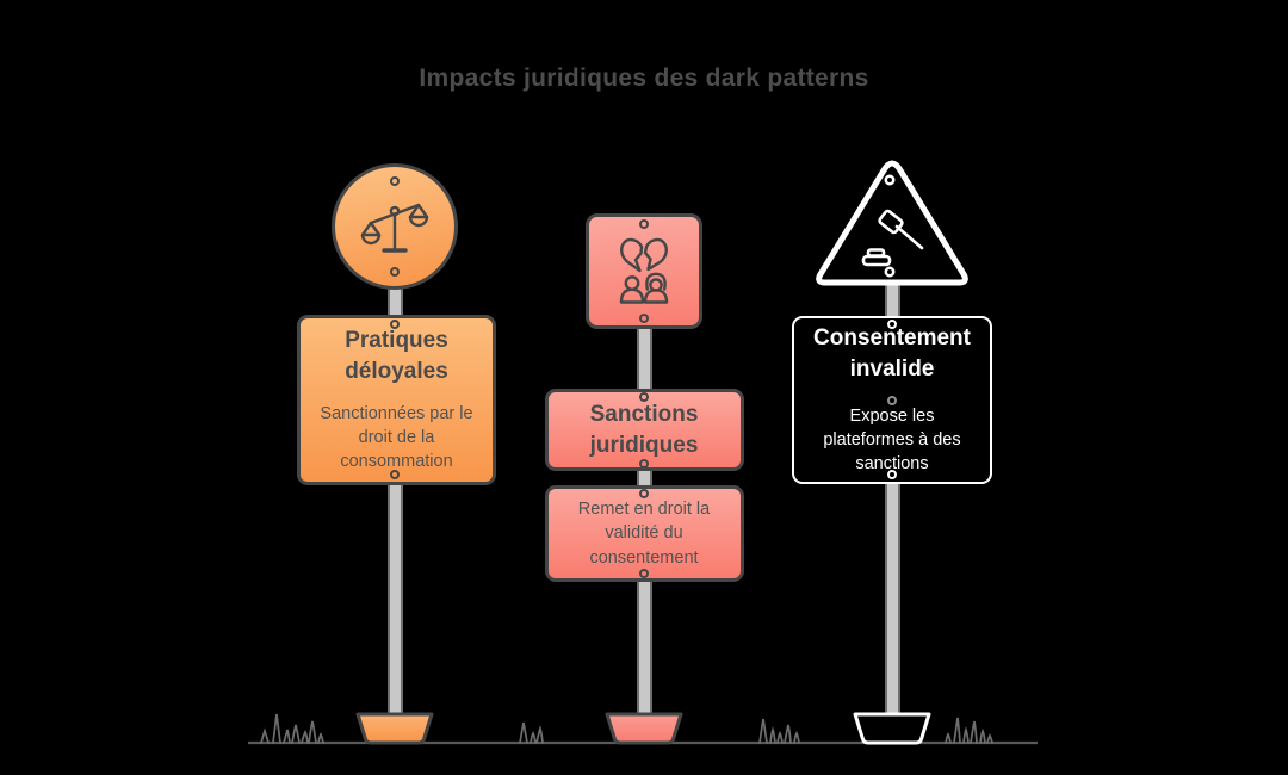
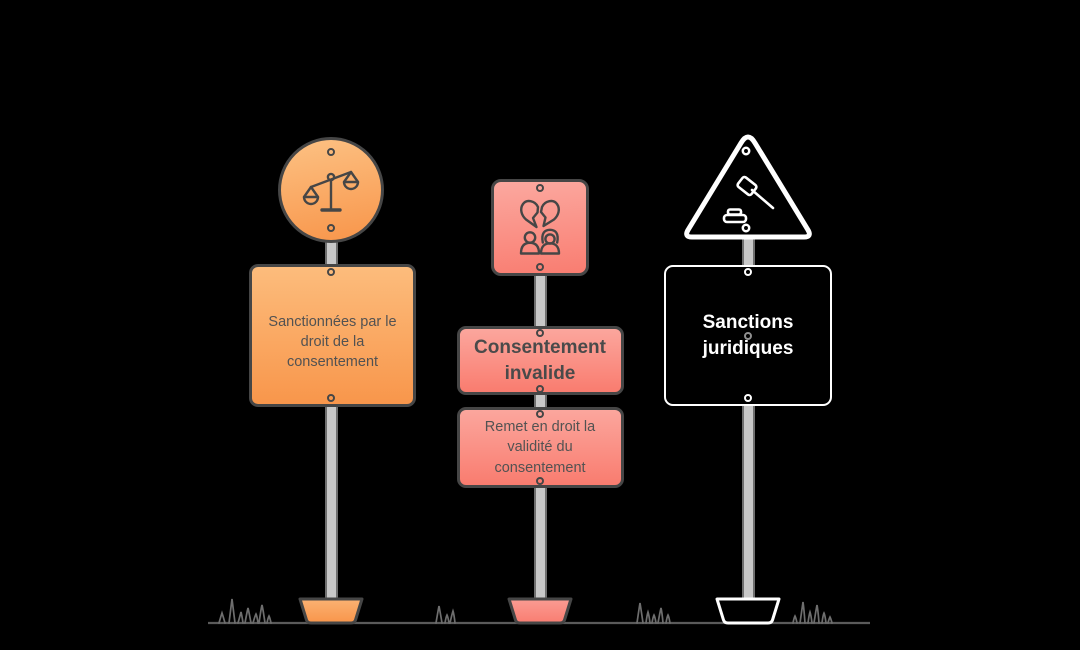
- Impacts juridiques des dark patterns
- Pratiques déloyales
- Sanctionnées par le droit de la consommation
+ Sanctionnées par le droit de la consentement
- Sanctions juridiques
+ Consentement invalide
  Remet en droit la validité du consentement
- Consentement invalide
+ Sanctions juridiques
- Expose les plateformes à des sanctions
